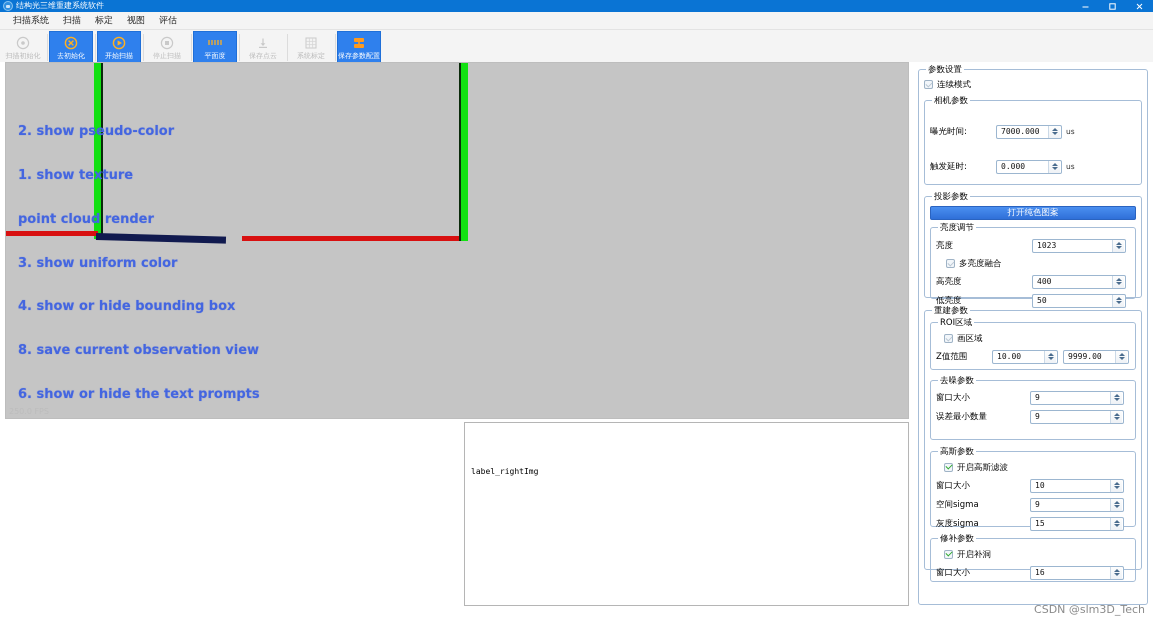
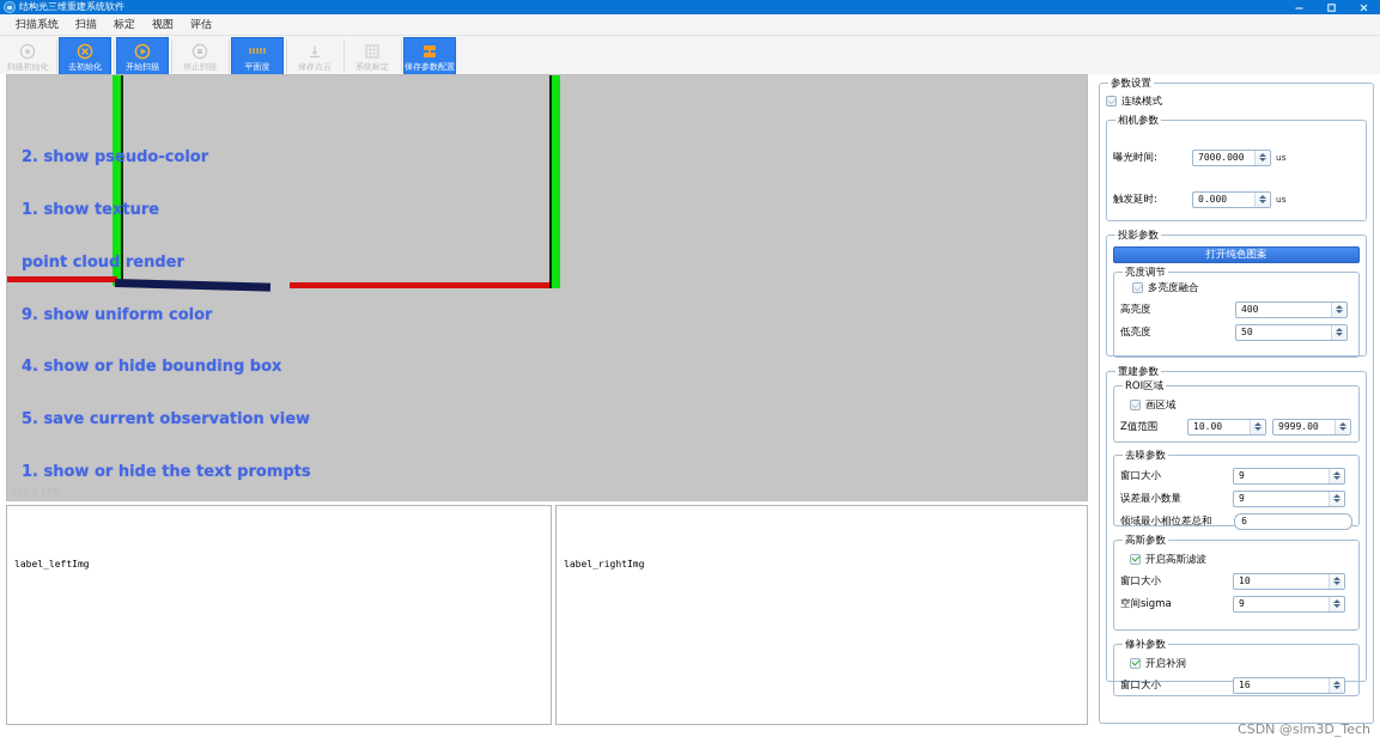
  结构光三维重建系统软件
  扫描系统
  扫描
  标定
  视图
  评估
  扫描初始化
  去初始化
  开始扫描
  停止扫描
  平面度
  保存点云
  系统标定
  保存参数配置
  2. show pseudo-color
  1. show texture
  point cloud render
- 3. show uniform color
+ 9. show uniform color
  4. show or hide bounding box
- 8. save current observation view
+ 5. save current observation view
- 6. show or hide the text prompts
+ 1. show or hide the text prompts
+ label_leftImg
  label_rightImg
  参数设置
  连续模式
  相机参数
  曝光时间:
  7000.000
  us
  触发延时:
  0.000
  us
  投影参数
  打开纯色图案
  亮度调节
- 亮度
- 1023
  多亮度融合
  高亮度
  400
  低亮度
  50
  重建参数
  ROI区域
  画区域
  Z值范围
  10.00
  9999.00
  去噪参数
  窗口大小
  9
  误差最小数量
  9
+ 领域最小相位差总和
+ 6
  高斯参数
  开启高斯滤波
  窗口大小
  10
  空间sigma
  9
- 灰度sigma
- 15
  修补参数
  开启补洞
  窗口大小
  16
  CSDN @slm3D_Tech
